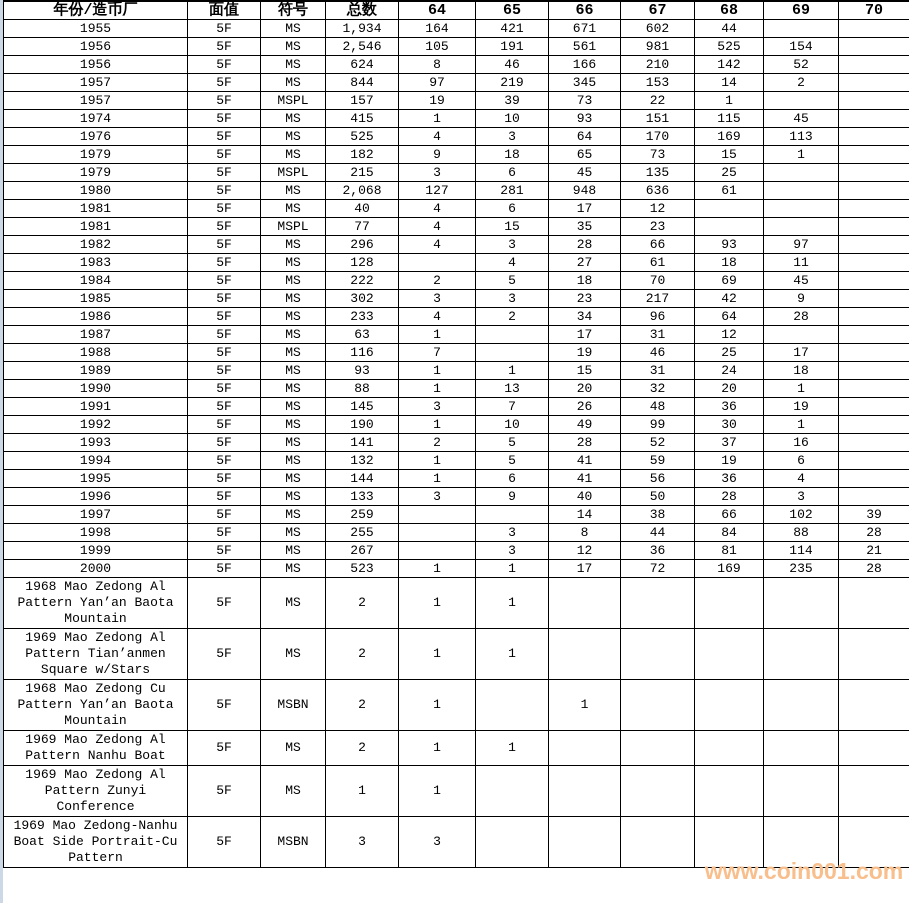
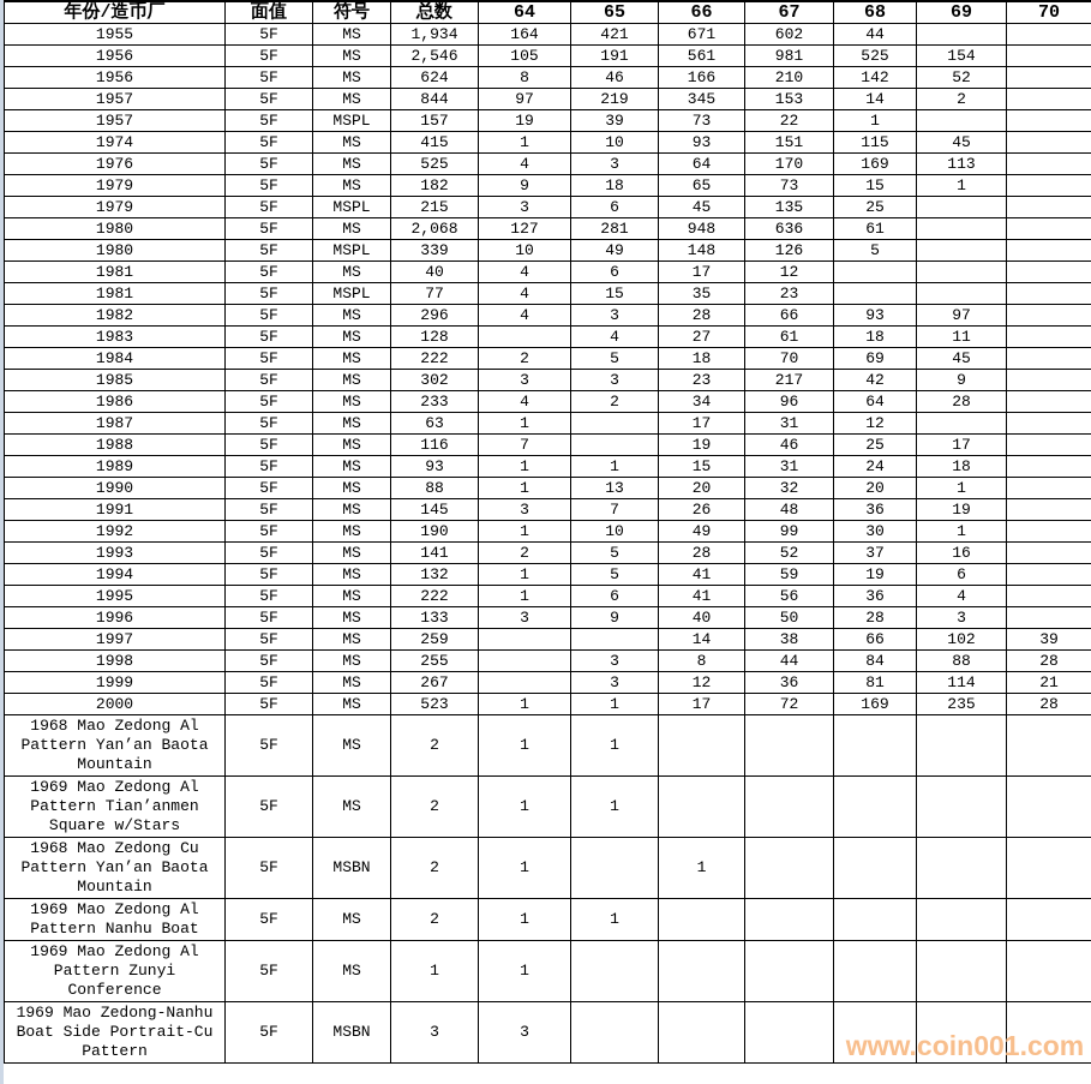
  年份/造币厂	面值	符号	总数	64	65	66	67	68	69	70
  1955	5F	MS	1,934	164	421	671	602	44
  1956	5F	MS	2,546	105	191	561	981	525	154
  1956	5F	MS	624	8	46	166	210	142	52
  1957	5F	MS	844	97	219	345	153	14	2
  1957	5F	MSPL	157	19	39	73	22	1
  1974	5F	MS	415	1	10	93	151	115	45
  1976	5F	MS	525	4	3	64	170	169	113
  1979	5F	MS	182	9	18	65	73	15	1
  1979	5F	MSPL	215	3	6	45	135	25
  1980	5F	MS	2,068	127	281	948	636	61
+ 1980	5F	MSPL	339	10	49	148	126	5
  1981	5F	MS	40	4	6	17	12
  1981	5F	MSPL	77	4	15	35	23
  1982	5F	MS	296	4	3	28	66	93	97
  1983	5F	MS	128		4	27	61	18	11
  1984	5F	MS	222	2	5	18	70	69	45
  1985	5F	MS	302	3	3	23	217	42	9
  1986	5F	MS	233	4	2	34	96	64	28
  1987	5F	MS	63	1		17	31	12
  1988	5F	MS	116	7		19	46	25	17
  1989	5F	MS	93	1	1	15	31	24	18
  1990	5F	MS	88	1	13	20	32	20	1
  1991	5F	MS	145	3	7	26	48	36	19
  1992	5F	MS	190	1	10	49	99	30	1
  1993	5F	MS	141	2	5	28	52	37	16
  1994	5F	MS	132	1	5	41	59	19	6
- 1995	5F	MS	144	1	6	41	56	36	4
+ 1995	5F	MS	222	1	6	41	56	36	4
  1996	5F	MS	133	3	9	40	50	28	3
  1997	5F	MS	259			14	38	66	102	39
  1998	5F	MS	255		3	8	44	84	88	28
  1999	5F	MS	267		3	12	36	81	114	21
  2000	5F	MS	523	1	1	17	72	169	235	28
  1968 Mao Zedong Al Pattern Yan’an Baota Mountain	5F	MS	2	1	1
  1969 Mao Zedong Al Pattern Tian’anmen Square w/Stars	5F	MS	2	1	1
  1968 Mao Zedong Cu Pattern Yan’an Baota Mountain	5F	MSBN	2	1		1
  1969 Mao Zedong Al Pattern Nanhu Boat	5F	MS	2	1	1
  1969 Mao Zedong Al Pattern Zunyi Conference	5F	MS	1	1
  1969 Mao Zedong-Nanhu Boat Side Portrait-Cu Pattern	5F	MSBN	3	3
  www.coin001.com
